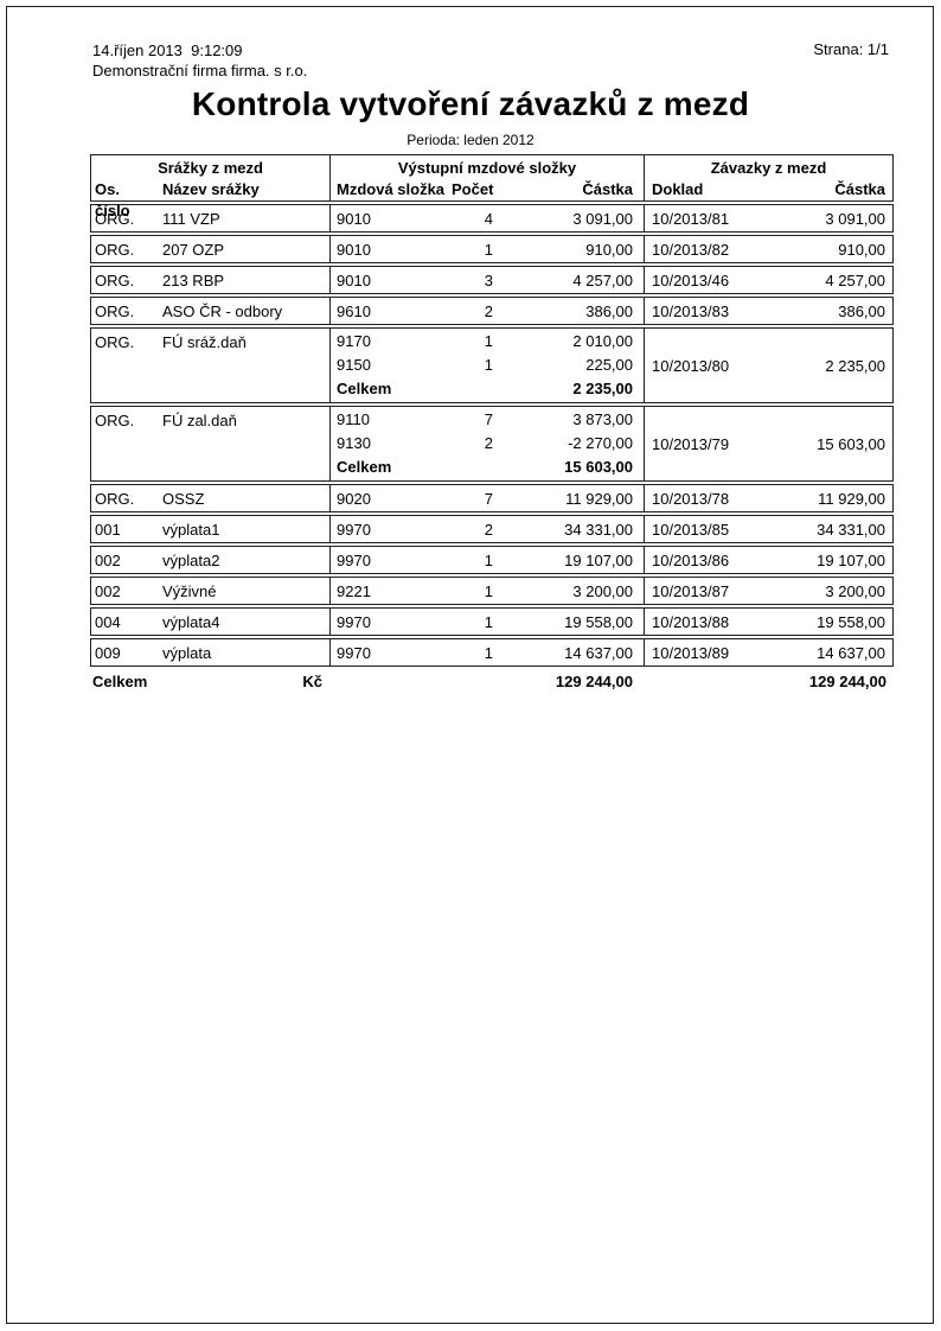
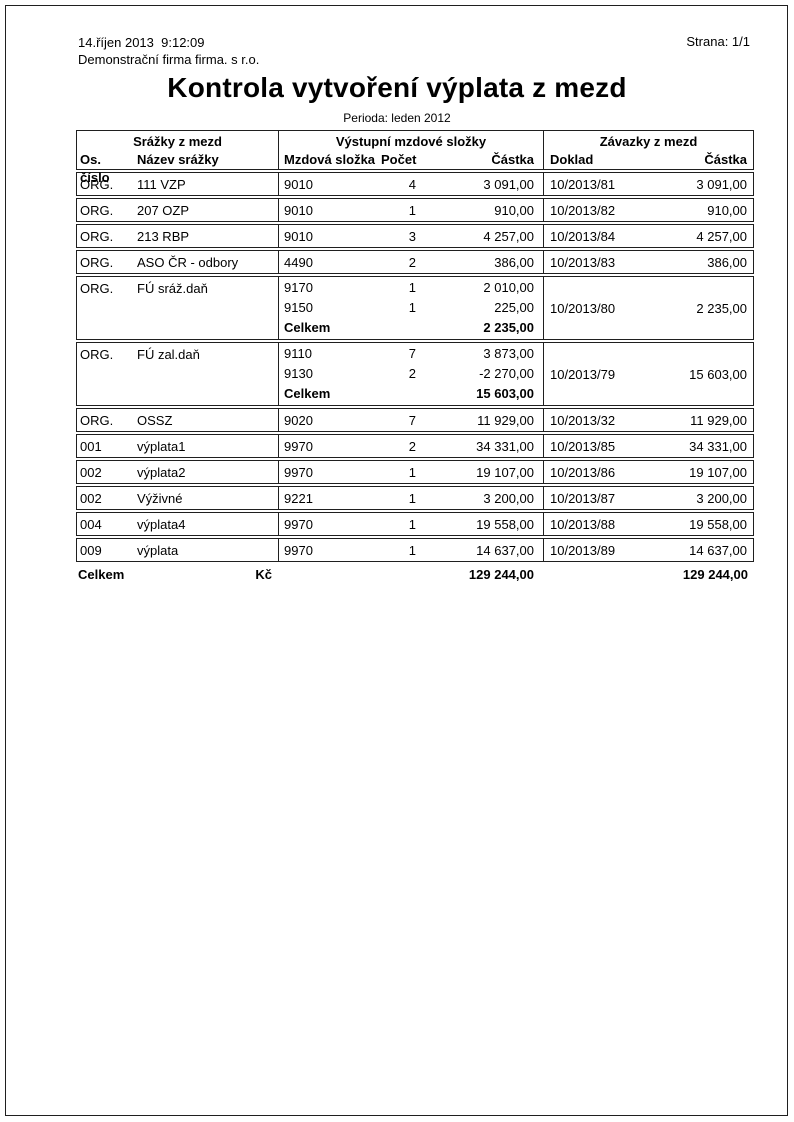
  14.říjen 2013 9:12:09
  Demonstrační firma firma. s r.o.
  Strana: 1/1
- Kontrola vytvoření závazků z mezd
+ Kontrola vytvoření výplata z mezd
  Perioda: leden 2012
  Srážky z mezd
  Os. číslo
  Název srážky
  Výstupní mzdové složky
  Mzdová složka
  Počet
  Částka
  Závazky z mezd
  Doklad
  Částka
  ORG.
  111 VZP
  9010
  4
  3 091,00
  10/2013/81
  3 091,00
  ORG.
  207 OZP
  9010
  1
  910,00
  10/2013/82
  910,00
  ORG.
  213 RBP
  9010
  3
  4 257,00
- 10/2013/46
+ 10/2013/84
  4 257,00
  ORG.
  ASO ČR - odbory
- 9610
+ 4490
  2
  386,00
  10/2013/83
  386,00
  ORG.
  FÚ sráž.daň
  9170
  1
  2 010,00
  9150
  1
  225,00
  Celkem
  2 235,00
  10/2013/80
  2 235,00
  ORG.
  FÚ zal.daň
  9110
  7
  3 873,00
  9130
  2
  -2 270,00
  Celkem
  15 603,00
  10/2013/79
  15 603,00
  ORG.
  OSSZ
  9020
  7
  11 929,00
- 10/2013/78
+ 10/2013/32
  11 929,00
  001
  výplata1
  9970
  2
  34 331,00
  10/2013/85
  34 331,00
  002
  výplata2
  9970
  1
  19 107,00
  10/2013/86
  19 107,00
  002
  Výživné
  9221
  1
  3 200,00
  10/2013/87
  3 200,00
  004
  výplata4
  9970
  1
  19 558,00
  10/2013/88
  19 558,00
  009
  výplata
  9970
  1
  14 637,00
  10/2013/89
  14 637,00
  Celkem
  Kč
  129 244,00
  129 244,00
